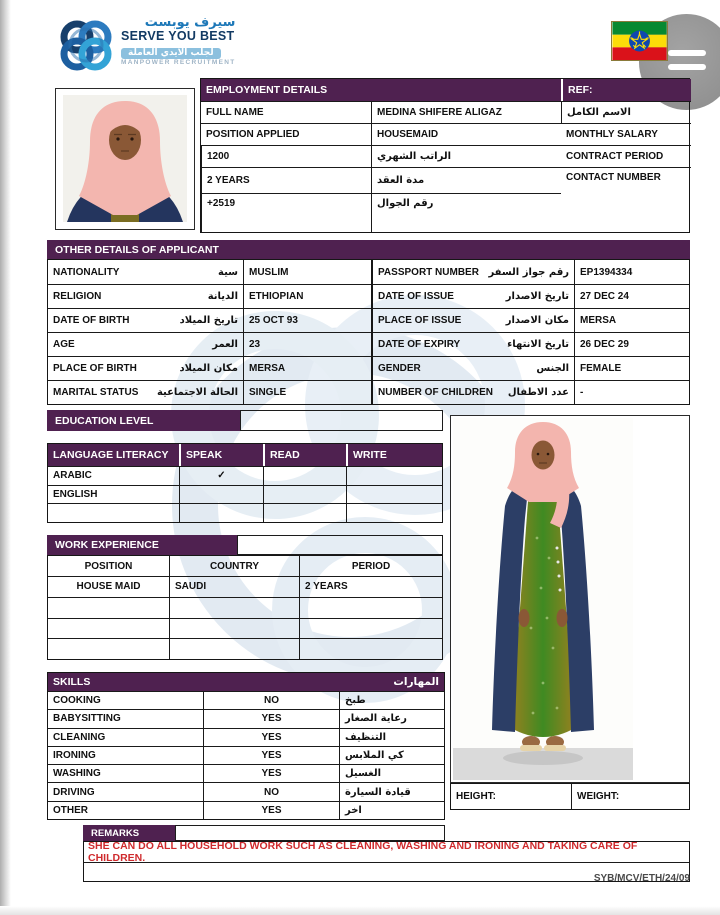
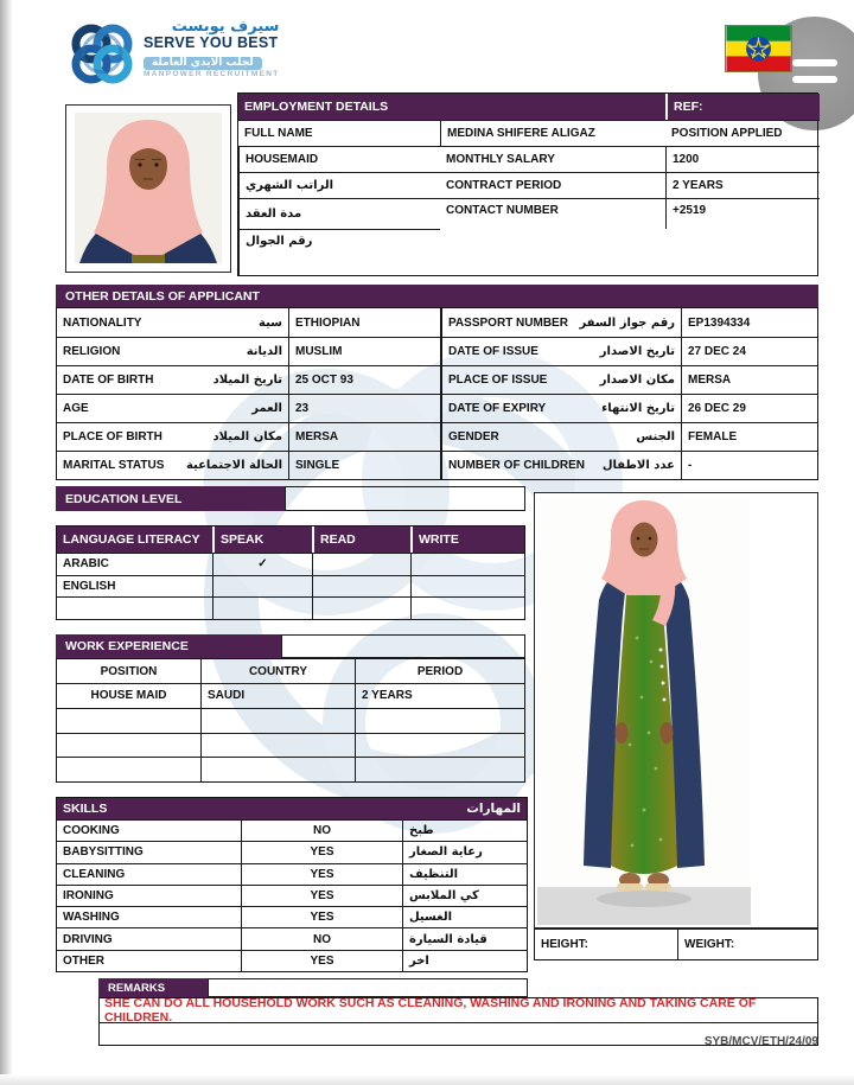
  سيرف يوبست
  SERVE YOU BEST
  لجلب الايدي العاملة
  EMPLOYMENT DETAILS
  REF:
  FULL NAME
  MEDINA SHIFERE ALIGAZ
- الاسم الكامل
  POSITION APPLIED
  HOUSEMAID
  MONTHLY SALARY
  1200
  الراتب الشهري
  CONTRACT PERIOD
  2 YEARS
  مدة العقد
  CONTACT NUMBER
  +2519
  رقم الجوال
  OTHER DETAILS OF APPLICANT
  NATIONALITY
  سية
- MUSLIM
+ ETHIOPIAN
  RELIGION
  الديانة
- ETHIOPIAN
+ MUSLIM
  DATE OF BIRTH
  تاريخ الميلاد
  25 OCT 93
  AGE
  العمر
  23
  PLACE OF BIRTH
  مكان الميلاد
  MERSA
  MARITAL STATUS
  الحالة الاجتماعية
  SINGLE
  PASSPORT NUMBER
  رقم جواز السفر
  EP1394334
  DATE OF ISSUE
  تاريخ الاصدار
  27 DEC 24
  PLACE OF ISSUE
  مكان الاصدار
  MERSA
  DATE OF EXPIRY
  تاريخ الانتهاء
  26 DEC 29
  GENDER
  الجنس
  FEMALE
  NUMBER OF CHILDREN
  عدد الاطفال
  -
  EDUCATION LEVEL
  LANGUAGE LITERACY
  SPEAK
  READ
  WRITE
  ARABIC
  ✓
  ENGLISH
  WORK EXPERIENCE
  POSITION
  COUNTRY
  PERIOD
  HOUSE MAID
  SAUDI
  2 YEARS
  HEIGHT:
  WEIGHT:
  SKILLS
  المهارات
  COOKING
  NO
  طبخ
  BABYSITTING
  YES
  رعاية الصغار
  CLEANING
  YES
  التنظيف
  IRONING
  YES
  كي الملابس
  WASHING
  YES
  الغسيل
  DRIVING
  NO
  قيادة السيارة
  OTHER
  YES
  اخر
  REMARKS
  SHE CAN DO ALL HOUSEHOLD WORK SUCH AS CLEANING, WASHING AND IRONING AND TAKING CARE OF CHILDREN.
  SYB/MCV/ETH/24/09
